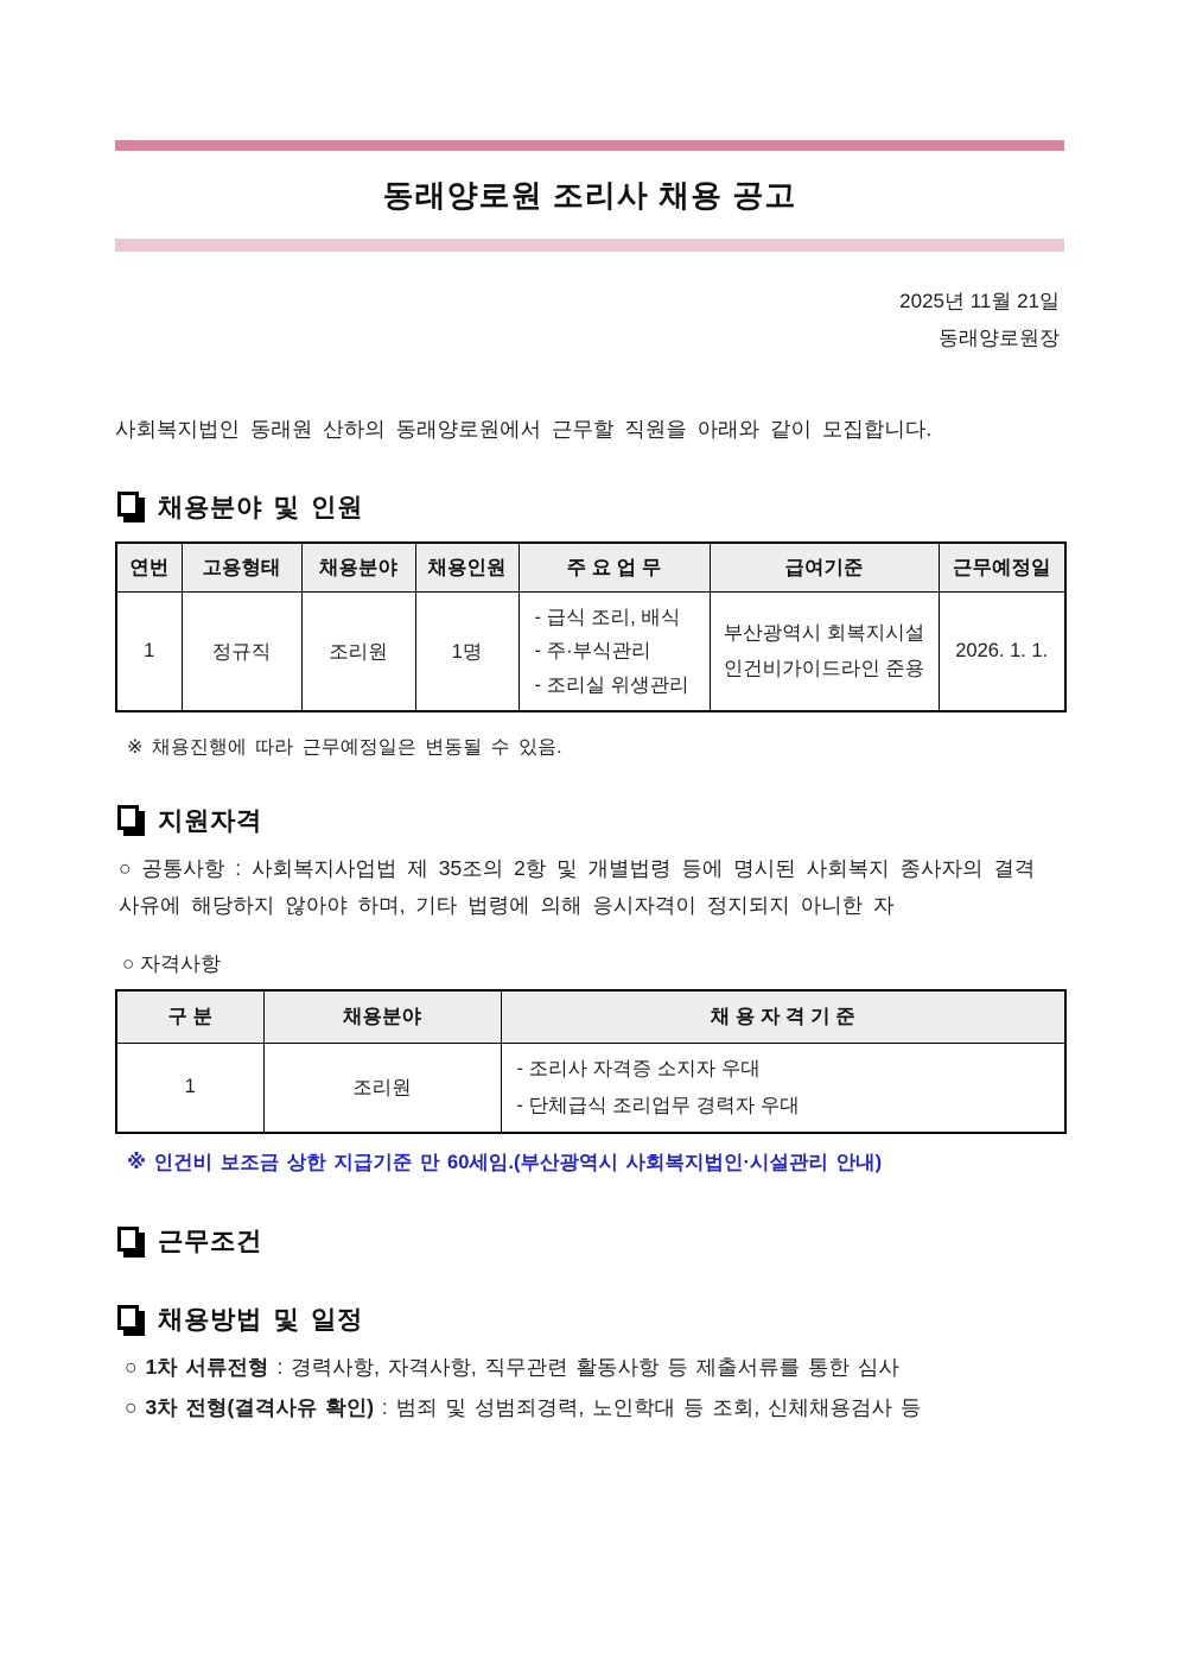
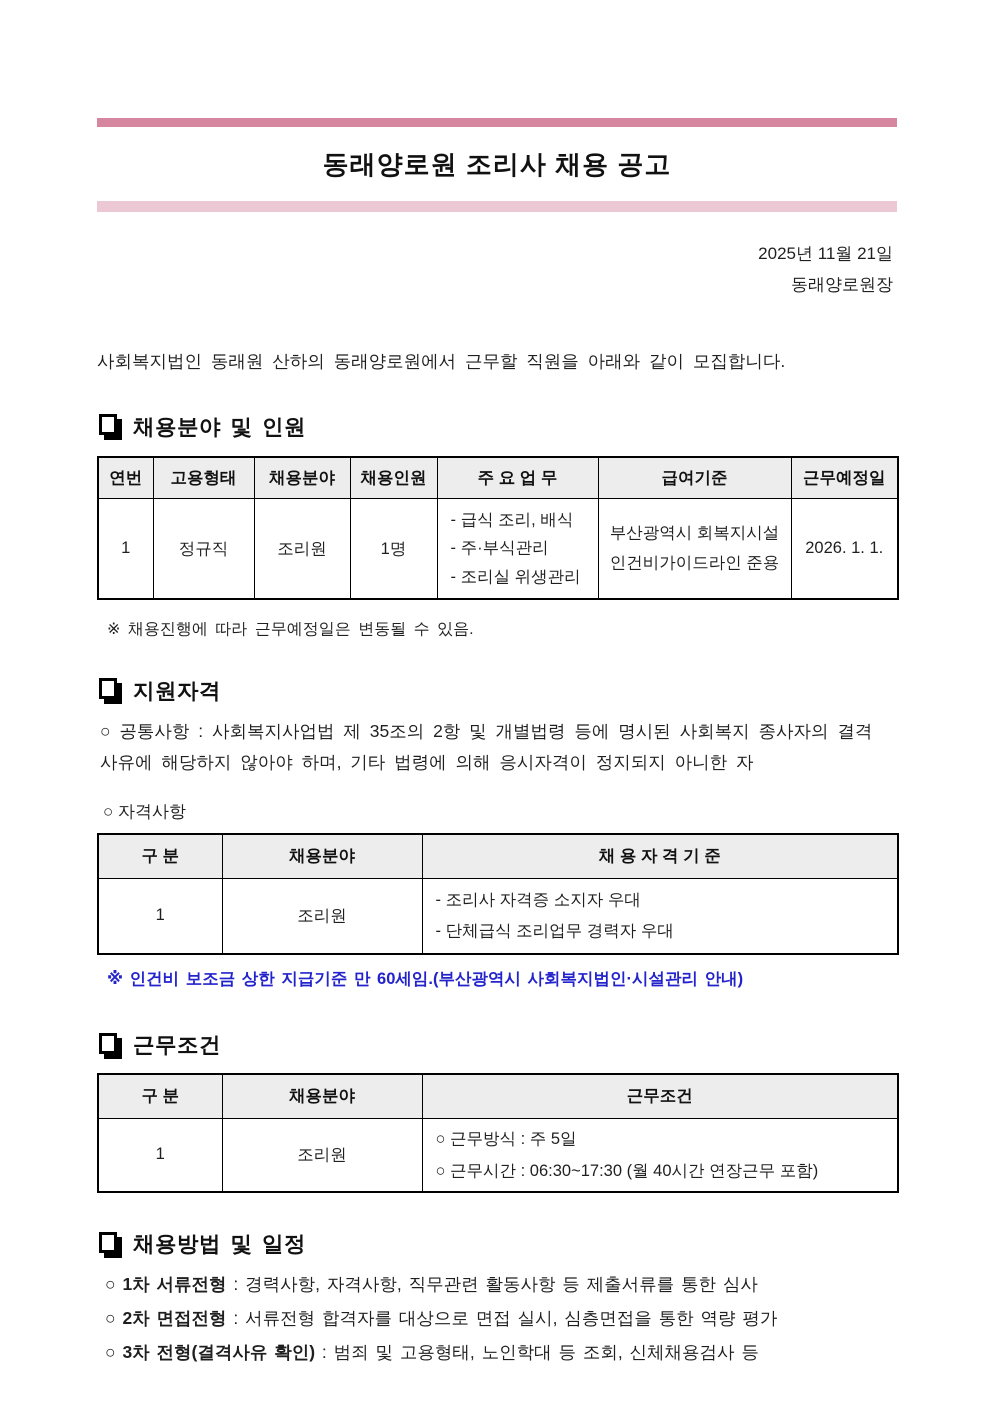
  동래양로원 조리사 채용 공고
  2025년 11월 21일
  동래양로원장
  사회복지법인 동래원 산하의 동래양로원에서 근무할 직원을 아래와 같이 모집합니다.
  채용분야 및 인원
  연번	고용형태	채용분야	채용인원	주 요 업 무	급여기준	근무예정일
  1	정규직	조리원	1명	- 급식 조리, 배식 - 주·부식관리 - 조리실 위생관리	부산광역시 회복지시설 인건비가이드라인 준용	2026. 1. 1.
  ※ 채용진행에 따라 근무예정일은 변동될 수 있음.
  지원자격
  ○ 공통사항 : 사회복지사업법 제 35조의 2항 및 개별법령 등에 명시된 사회복지 종사자의 결격 사유에 해당하지 않아야 하며, 기타 법령에 의해 응시자격이 정지되지 아니한 자
  ○ 자격사항
  구 분	채용분야	채 용 자 격 기 준
  1	조리원	- 조리사 자격증 소지자 우대 - 단체급식 조리업무 경력자 우대
  ※ 인건비 보조금 상한 지급기준 만 60세임.(부산광역시 사회복지법인·시설관리 안내)
  근무조건
+ 구 분	채용분야	근무조건
+ 1	조리원	○ 근무방식 : 주 5일 ○ 근무시간 : 06:30~17:30 (월 40시간 연장근무 포함)
  채용방법 및 일정
  ○ 1차 서류전형 : 경력사항, 자격사항, 직무관련 활동사항 등 제출서류를 통한 심사
+ ○ 2차 면접전형 : 서류전형 합격자를 대상으로 면접 실시, 심층면접을 통한 역량 평가
- ○ 3차 전형(결격사유 확인) : 범죄 및 성범죄경력, 노인학대 등 조회, 신체채용검사 등
+ ○ 3차 전형(결격사유 확인) : 범죄 및 고용형태, 노인학대 등 조회, 신체채용검사 등
